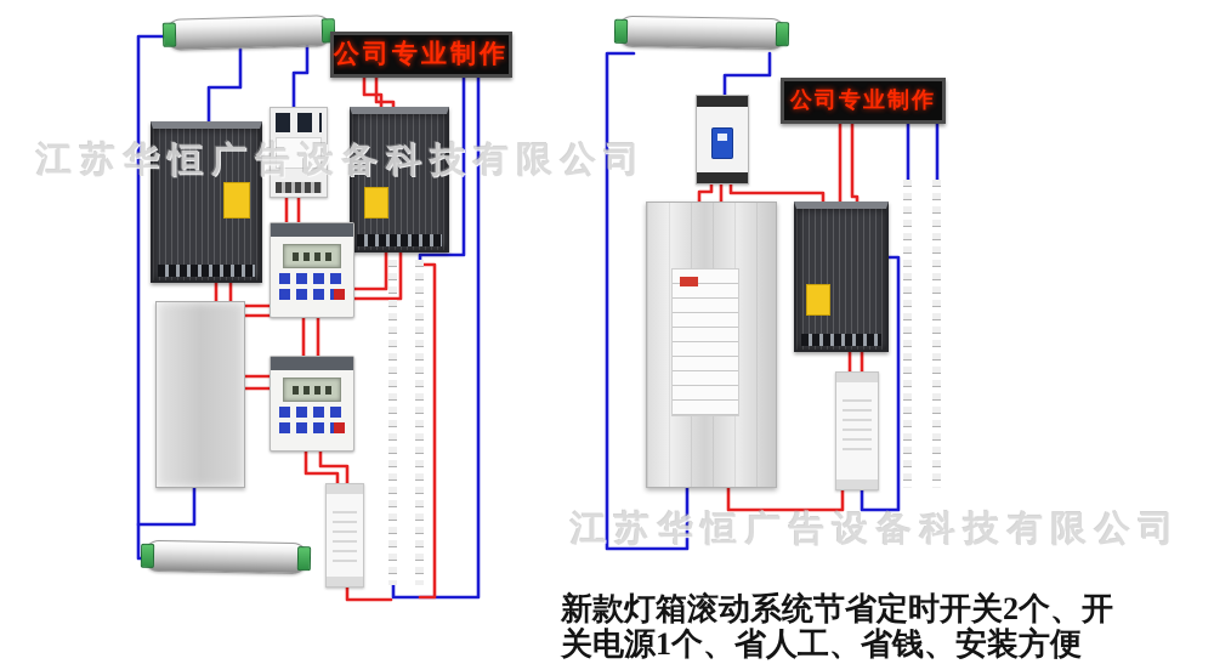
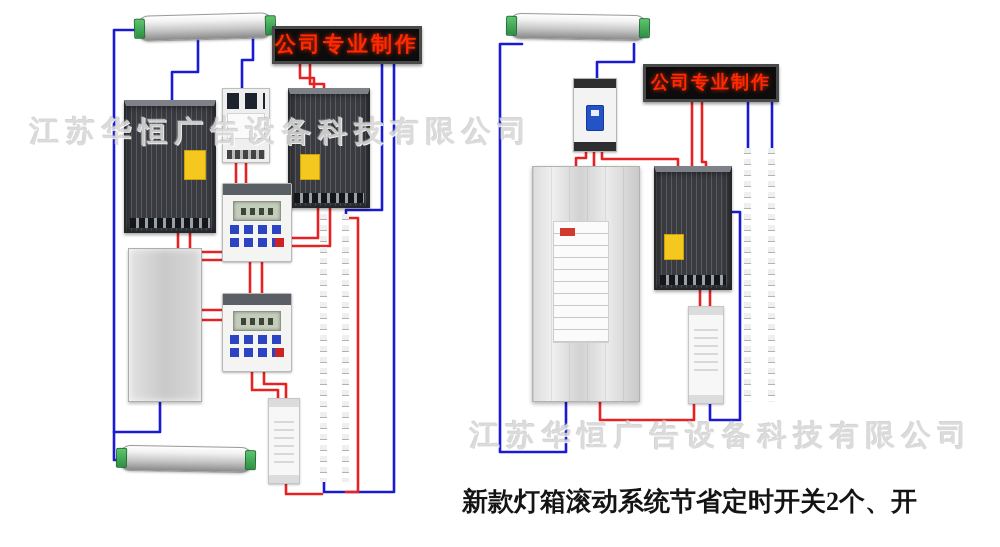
  公司专业制作
  公司专业制作
  新款灯箱滚动系统节省定时开关2个、开
- 关电源1个、省人工、省钱、安装方便
  江苏华恒广告设备科技有限公司
  江苏华恒广告设备科技有限公司
